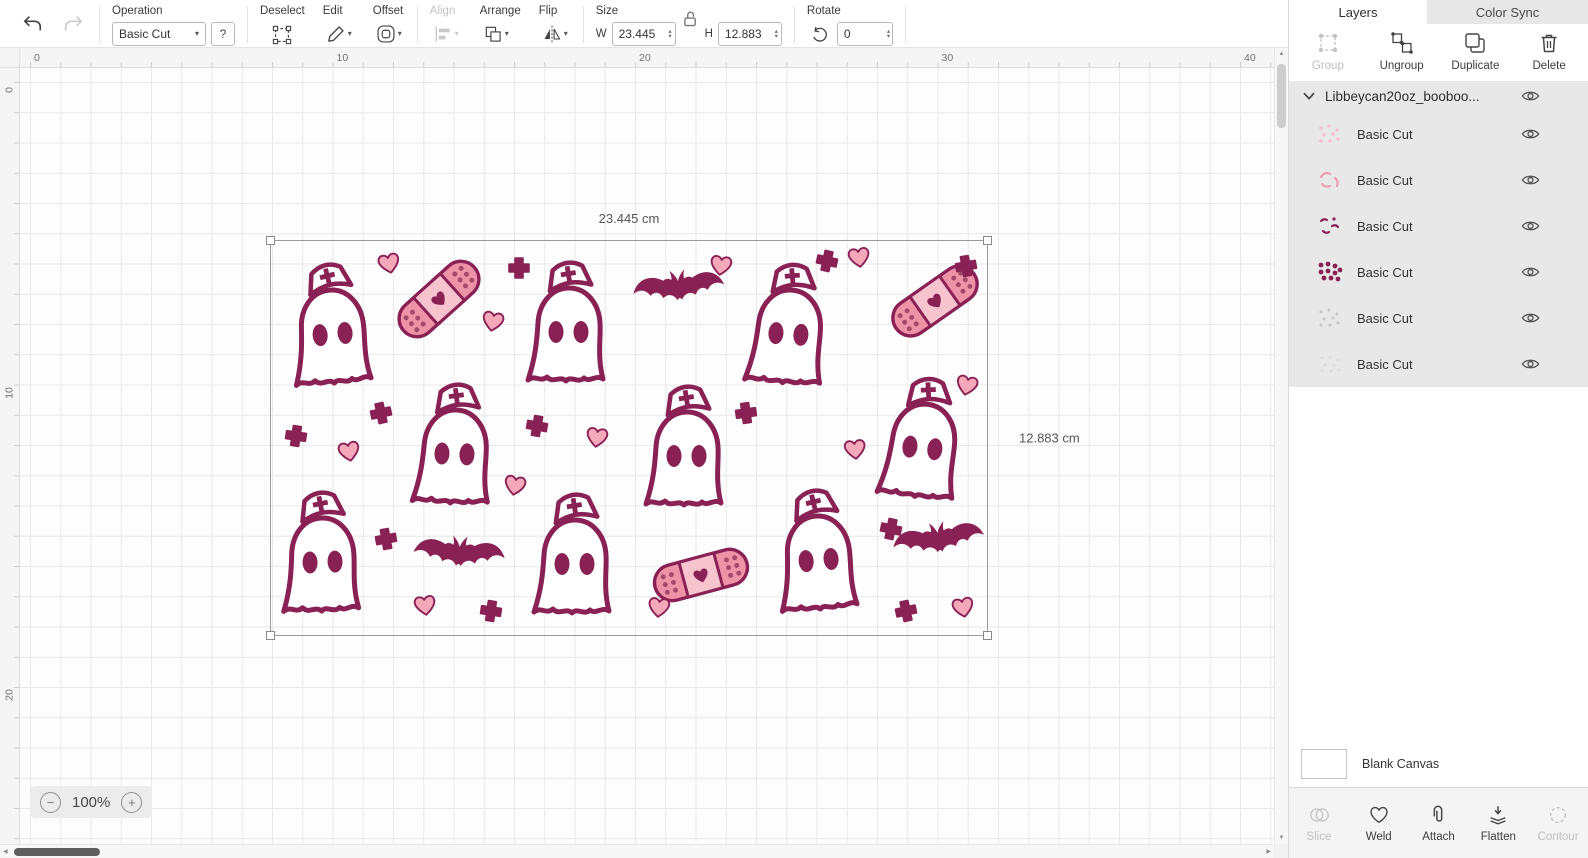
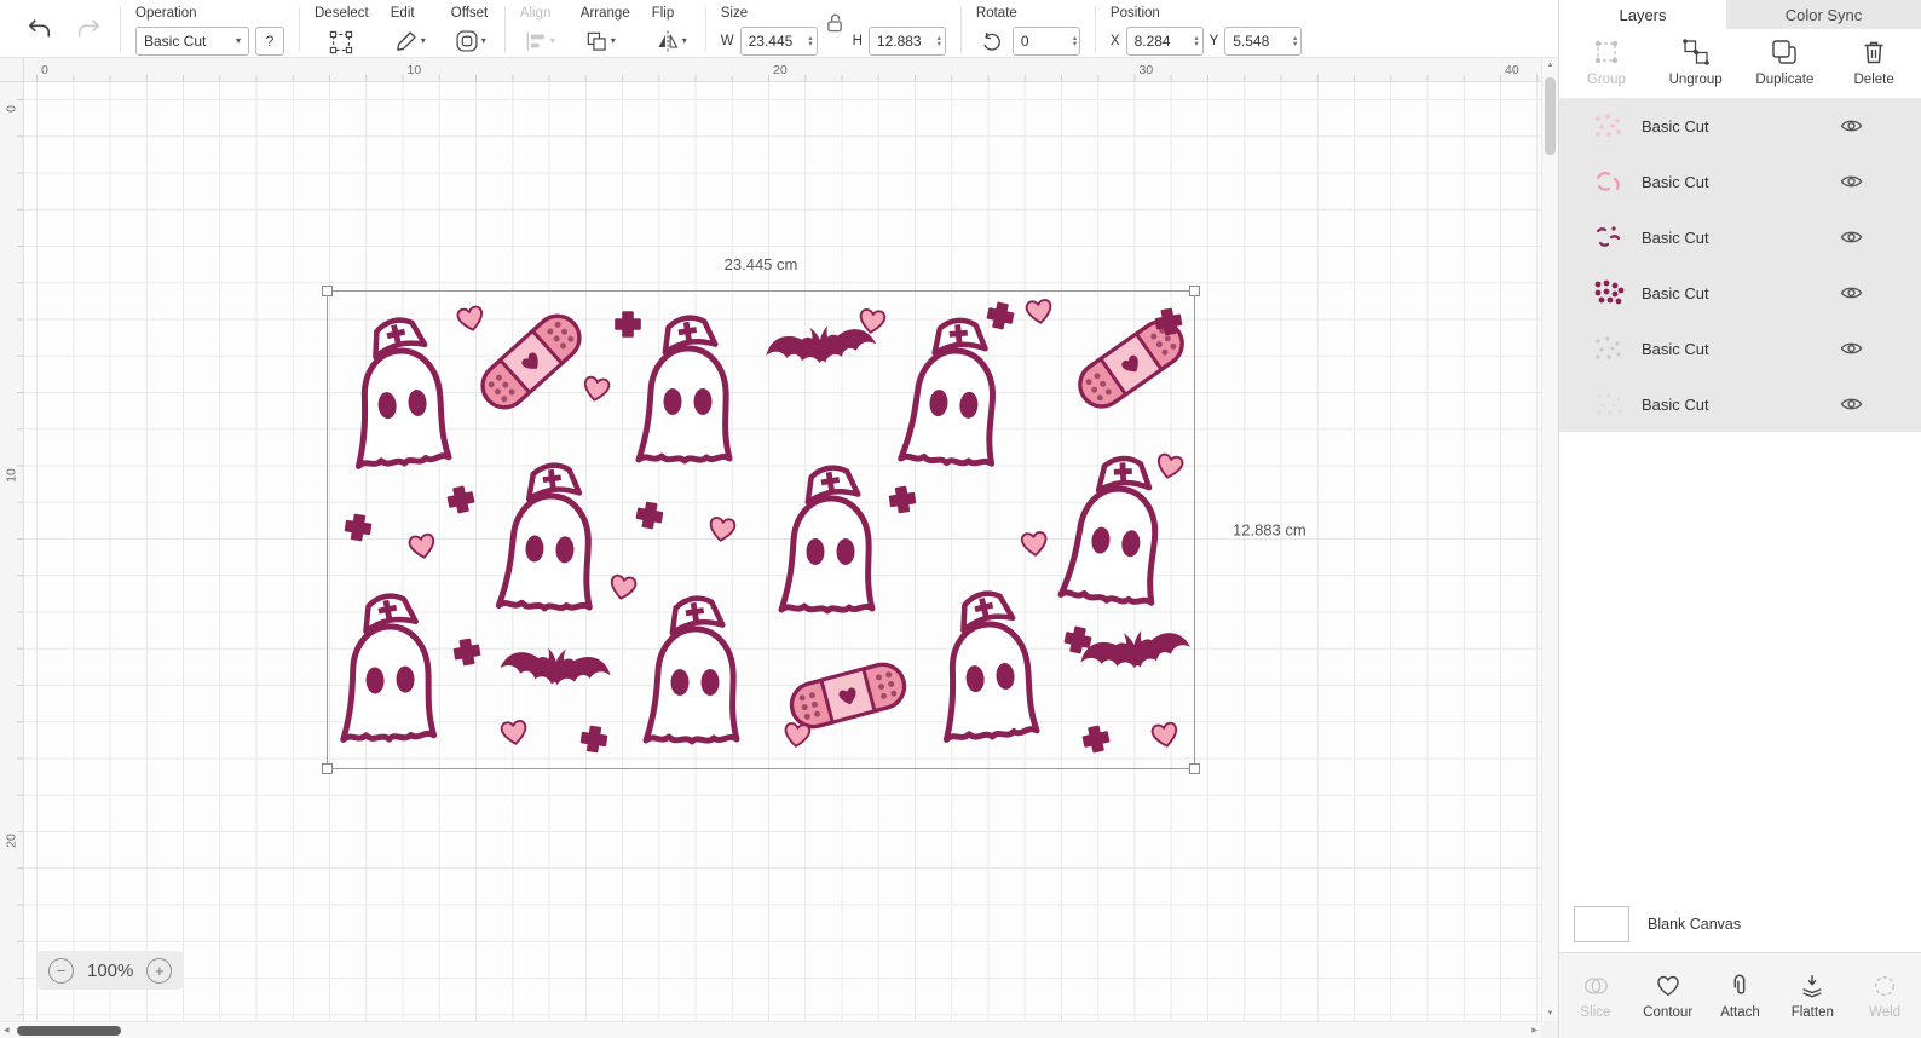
  Operation
  Basic Cut
  ▾
  ?
  Deselect
  Edit
  ▾
  Offset
  ▾
  Align
  ▾
  Arrange
  ▾
  Flip
  ▾
  Size
  W
  23.445
  H
  12.883
  Rotate
  0
+ Position
+ X
+ 8.284
+ Y
+ 5.548
  0
  10
  20
  30
  40
  23.445 cm
  12.883 cm
  −
  100%
  +
  Layers
  Color Sync
  Group
  Ungroup
  Duplicate
  Delete
- Libbeycan20oz_booboo...
  Basic Cut
  Basic Cut
  Basic Cut
  Basic Cut
  Basic Cut
  Basic Cut
  Blank Canvas
  Slice
- Weld
+ Contour
  Attach
  Flatten
- Contour
+ Weld
